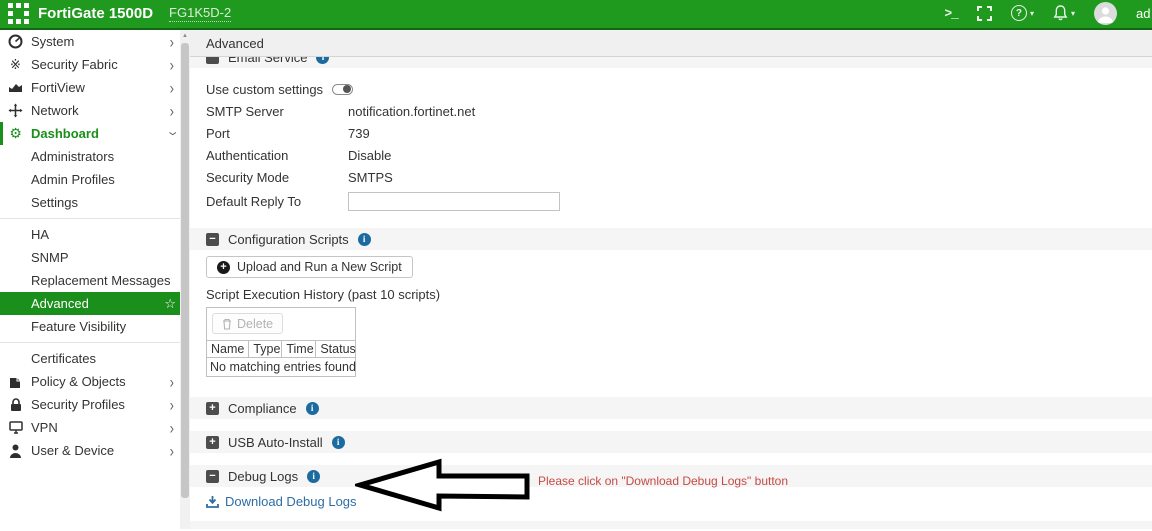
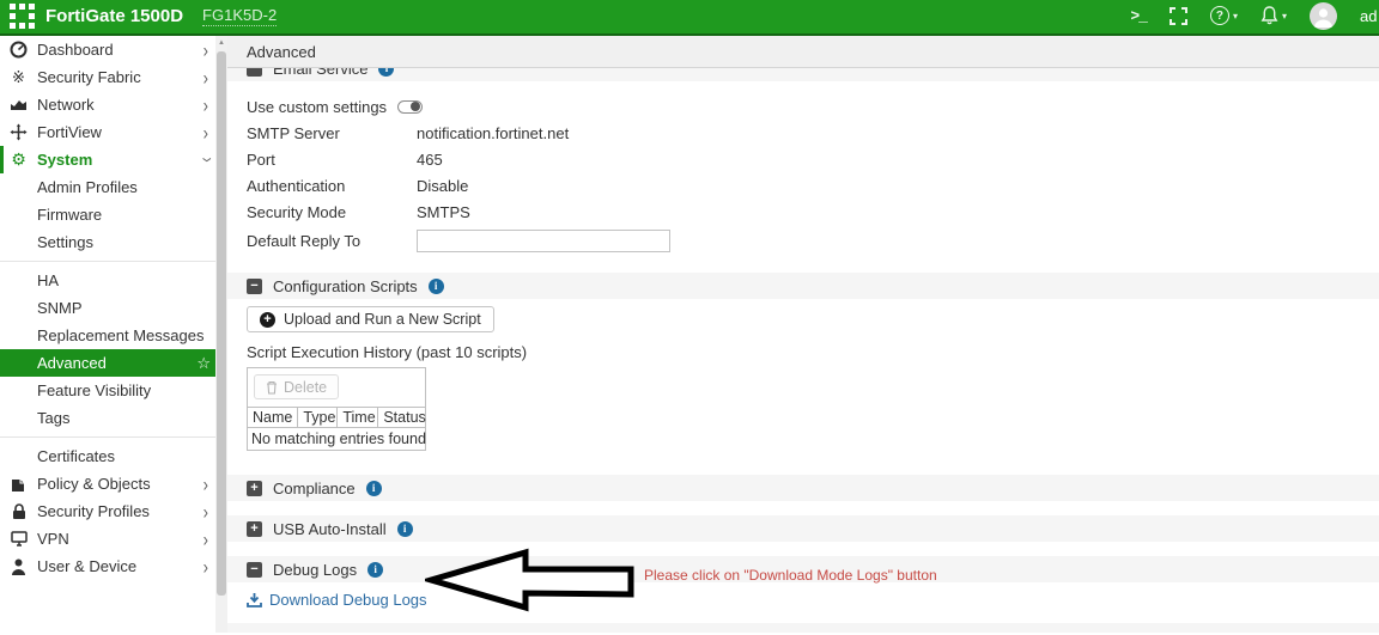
  FortiGate 1500D
  FG1K5D-2
  >_
  ?
  ▾
  ▾
  ad
- System
+ Dashboard
  ›
  ※
  Security Fabric
  ›
- FortiView
+ Network
  ›
- Network
+ FortiView
  ›
  ⚙
- Dashboard
+ System
- Administrators
  Admin Profiles
+ Firmware
  Settings
  HA
  SNMP
  Replacement Messages
  Advanced
  ☆
  Feature Visibility
+ Tags
  Certificates
  Policy & Objects
  ›
  Security Profiles
  ›
  VPN
  ›
  User & Device
  ›
  Advanced
  −
  Email Service
  i
  Use custom settings
  SMTP Server
  notification.fortinet.net
  Port
- 739
+ 465
  Authentication
  Disable
  Security Mode
  SMTPS
  Default Reply To
  −
  Configuration Scripts
  i
  +
  Upload and Run a New Script
  Script Execution History (past 10 scripts)
  Delete
  Name
  Type
  Time
  Status
  No matching entries found
  +
  Compliance
  i
  +
  USB Auto-Install
  i
  −
  Debug Logs
  i
  Download Debug Logs
- Please click on "Download Debug Logs" button
+ Please click on "Download Mode Logs" button
